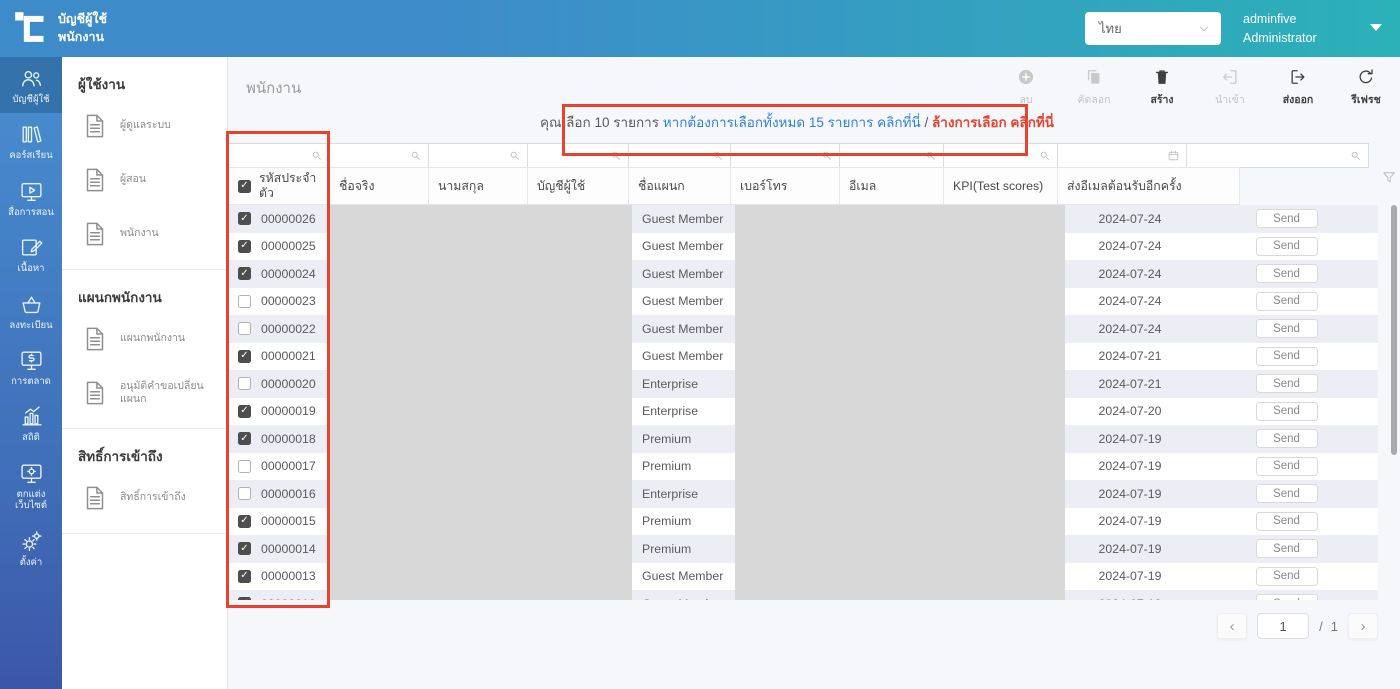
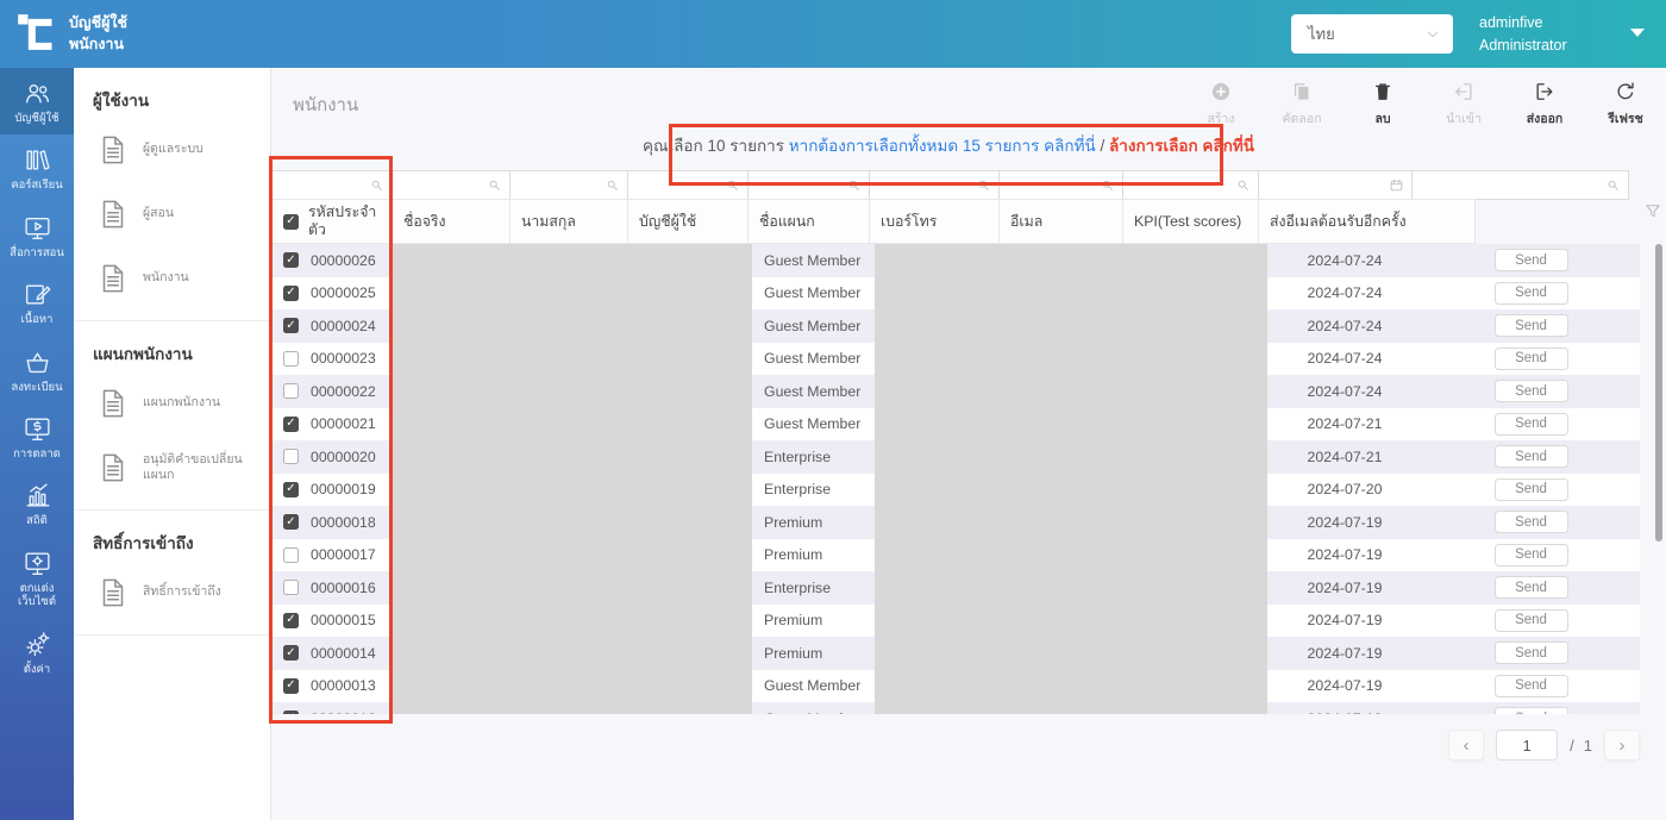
  บัญชีผู้ใช้
  พนักงาน
  ไทย
  adminfive
  Administrator
  บัญชีผู้ใช้
  คอร์สเรียน
  สื่อการสอน
  เนื้อหา
  ลงทะเบียน
  การตลาด
  สถิติ
  ตกแต่ง
  เว็บไซต์
  ตั้งค่า
  ผู้ใช้งาน
  ผู้ดูแลระบบ
  ผู้สอน
  พนักงาน
  แผนกพนักงาน
  แผนกพนักงาน
  อนุมัติคำขอเปลี่ยนแผนก
  สิทธิ์การเข้าถึง
  สิทธิ์การเข้าถึง
  พนักงาน
- ลบ
+ สร้าง
  คัดลอก
- สร้าง
+ ลบ
  นำเข้า
  ส่งออก
  รีเฟรช
  คุณเลือก 10 รายการ หากต้องการเลือกทั้งหมด 15 รายการ คลิกที่นี่ / ล้างการเลือก คลิกที่นี่
  ✓
  รหัสประจำตัว
  ชื่อจริง
  นามสกุล
  บัญชีผู้ใช้
  ชื่อแผนก
  เบอร์โทร
  อีเมล
  KPI(Test scores)
  ส่งอีเมลต้อนรับอีกครั้ง
  ✓
  00000026
  Guest Member
  2024-07-24
  Send
  ✓
  00000025
  Guest Member
  2024-07-24
  Send
  ✓
  00000024
  Guest Member
  2024-07-24
  Send
  00000023
  Guest Member
  2024-07-24
  Send
  00000022
  Guest Member
  2024-07-24
  Send
  ✓
  00000021
  Guest Member
  2024-07-21
  Send
  00000020
  Enterprise
  2024-07-21
  Send
  ✓
  00000019
  Enterprise
  2024-07-20
  Send
  ✓
  00000018
  Premium
  2024-07-19
  Send
  00000017
  Premium
  2024-07-19
  Send
  00000016
  Enterprise
  2024-07-19
  Send
  ✓
  00000015
  Premium
  2024-07-19
  Send
  ✓
  00000014
  Premium
  2024-07-19
  Send
  ✓
  00000013
  Guest Member
  2024-07-19
  Send
  ‹
  1
  /
  1
  ›
